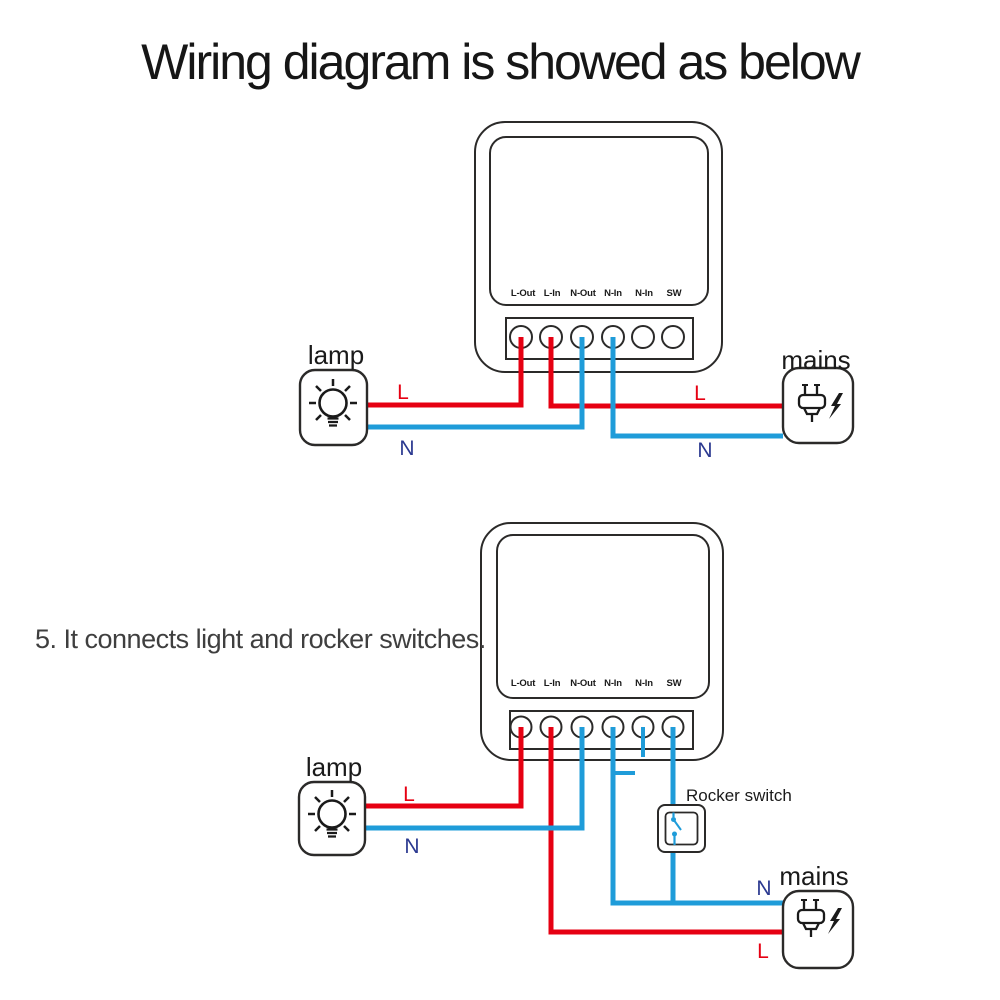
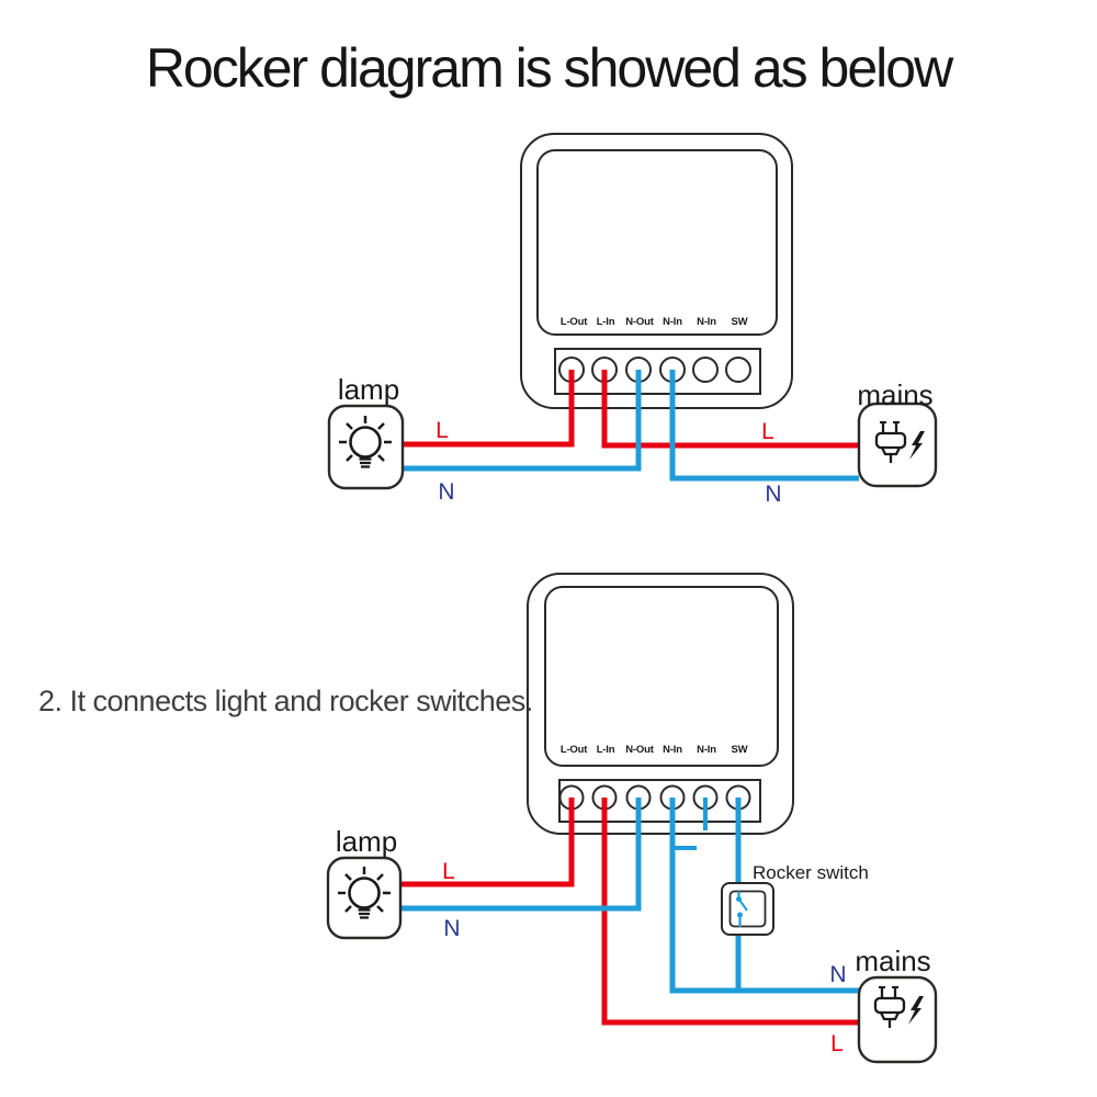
- Wiring diagram is showed as below
+ Rocker diagram is showed as below
- 5. It connects light and rocker switches.
+ 2. It connects light and rocker switches.
  lamp
  mains
  L
  N
  L
  N
  L-Out
  L-In
  N-Out
  N-In
  N-In
  SW
  lamp
  mains
  Rocker switch
  L
  N
  N
  L
  L-Out
  L-In
  N-Out
  N-In
  N-In
  SW
